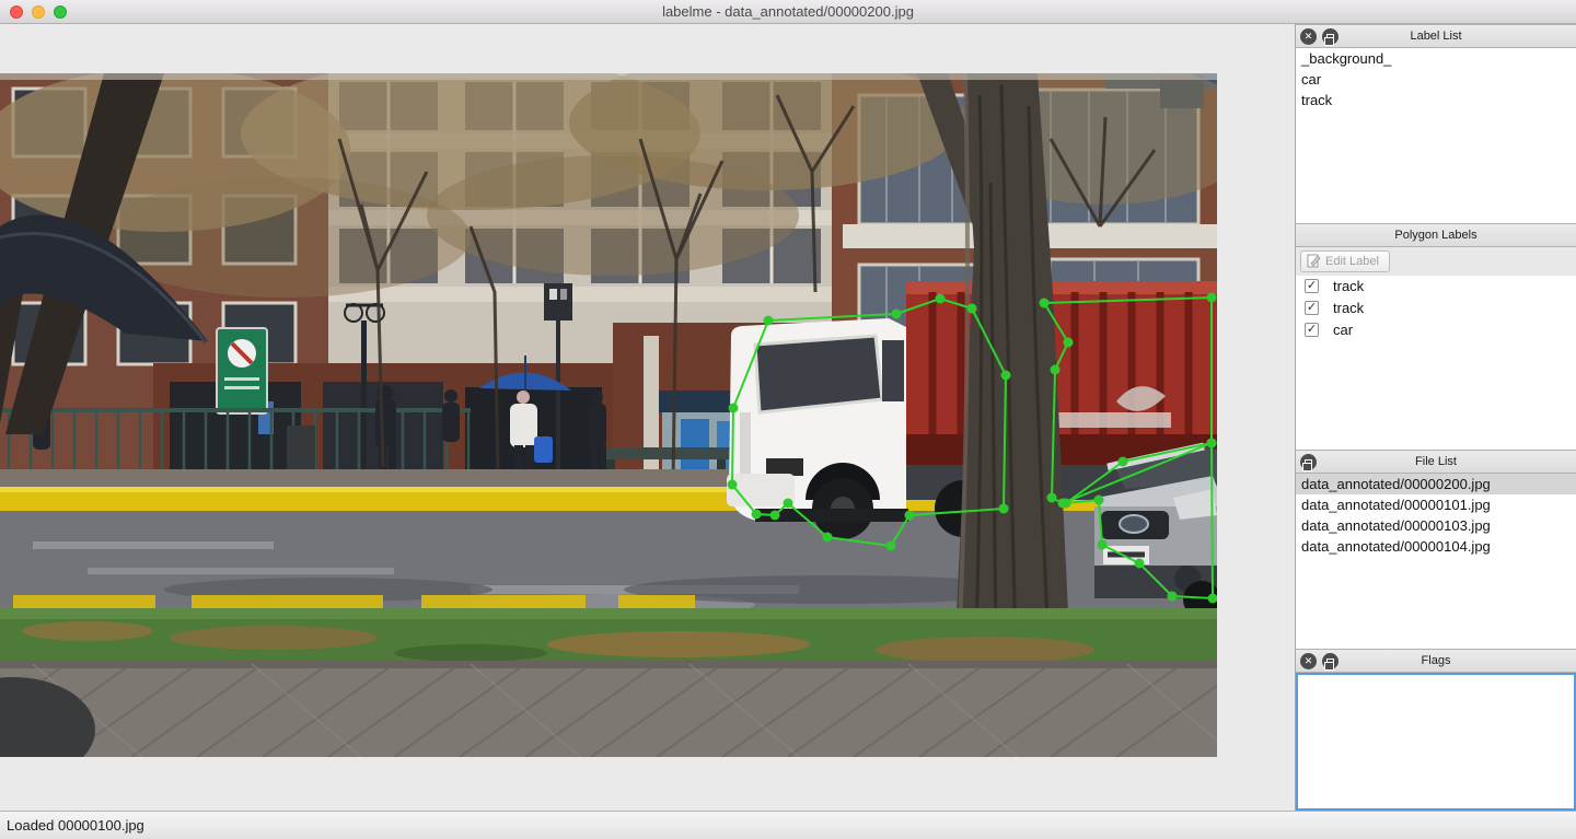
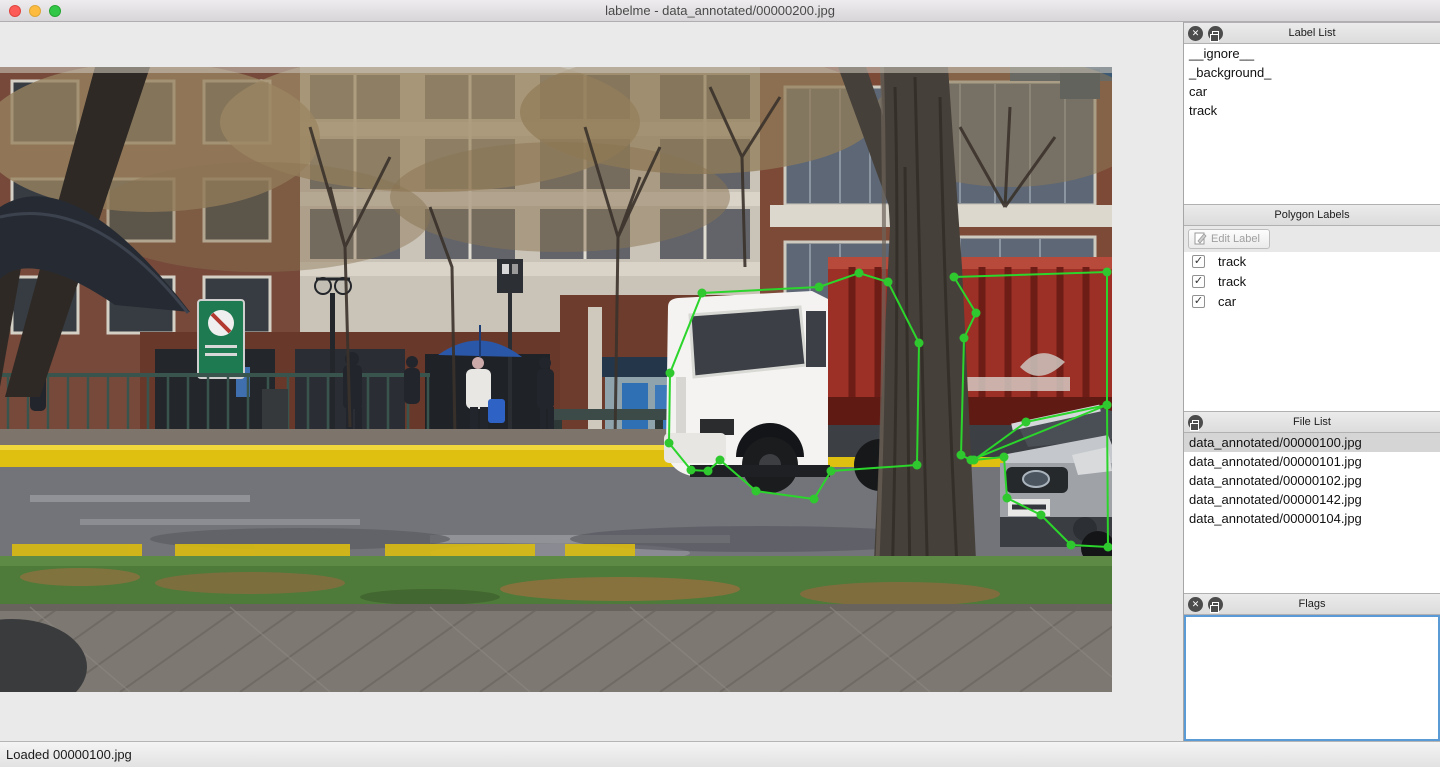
  labelme - data_annotated/00000200.jpg
  ✕
  Label List
+ __ignore__
  _background_
  car
  track
  Polygon Labels
  Edit Label
  ✓
  track
  ✓
  track
  ✓
  car
  File List
- data_annotated/00000200.jpg
+ data_annotated/00000100.jpg
  data_annotated/00000101.jpg
+ data_annotated/00000102.jpg
- data_annotated/00000103.jpg
+ data_annotated/00000142.jpg
  data_annotated/00000104.jpg
  ✕
  Flags
  Loaded 00000100.jpg
